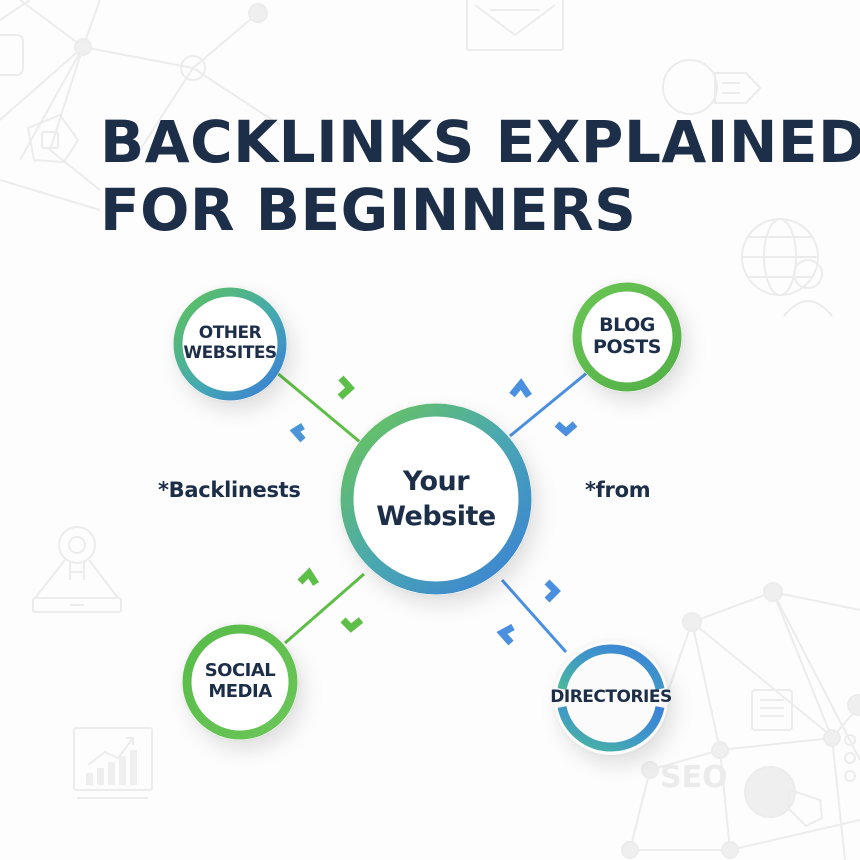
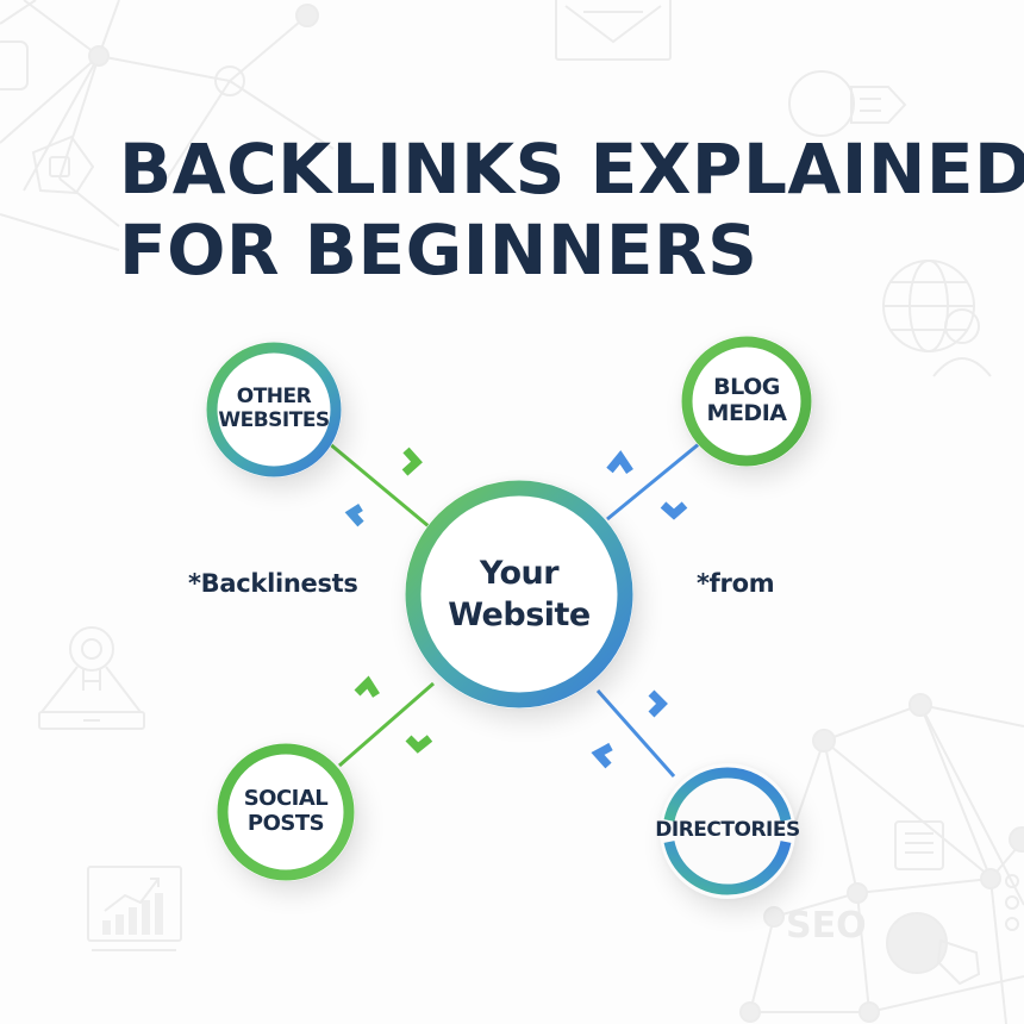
  BACKLINKS EXPLAINE
  FOR BEGINNERS
  OTHER
  WEBSITES
  BLOG
- POSTS
+ MEDIA
  Your
  Website
  SOCIAL
- MEDIA
+ POSTS
  DIRECTORIES
  *Backlinests
  *from
